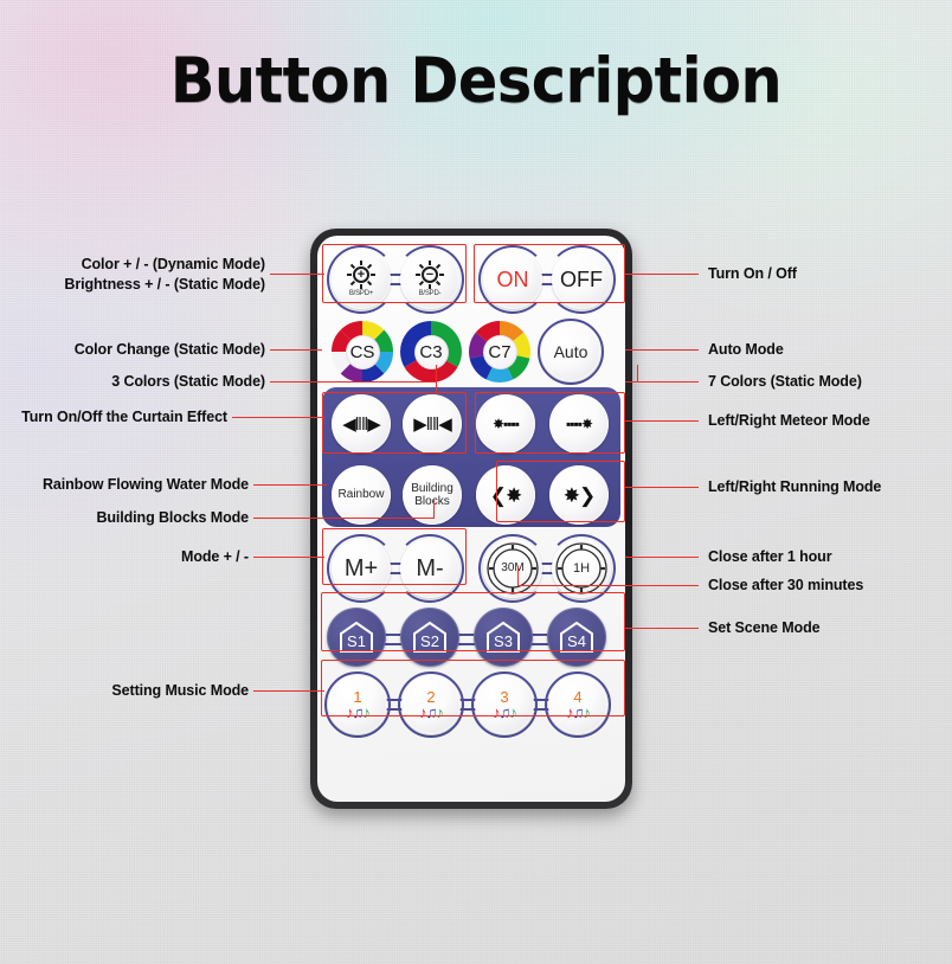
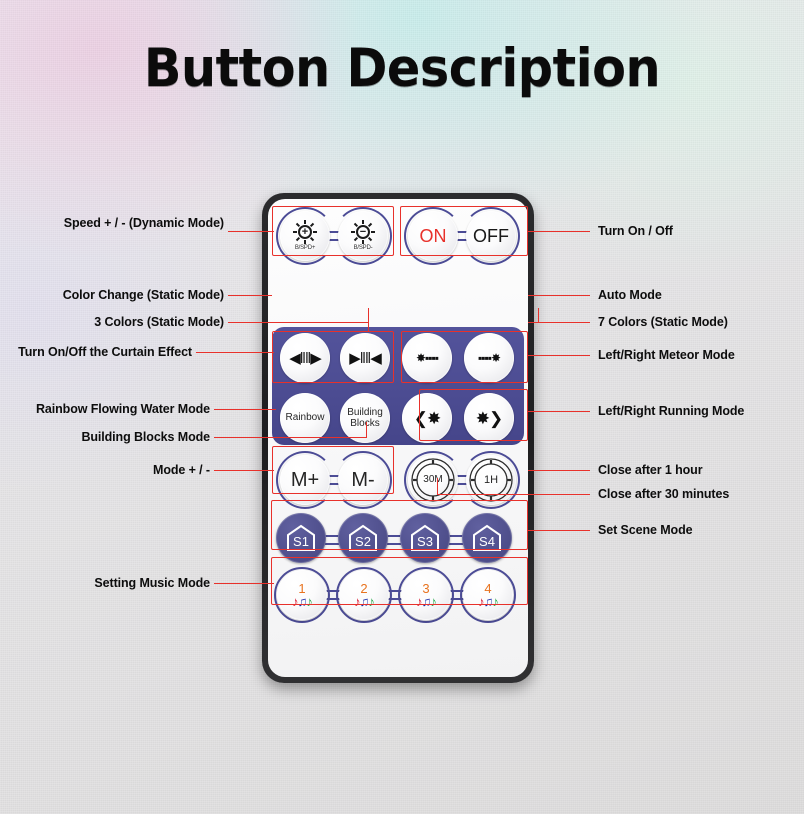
  Button Description
  +
  −
  ON
  OFF
- CS
- C3
- C7
- Auto
  ◀‖‖▶
  ▶‖‖◀
  ✸▪▪▪▪
  ▪▪▪▪✸
  Rainbow
  Building Blocks
  ❮✸
  ✸❯
  M+
  M-
  30M
  1H
  S1
  S2
  S3
  S4
  1
  ♪♫♪
  2
  ♪♫♪
  3
  ♪♫♪
  4
  ♪♫♪
- Color + / - (Dynamic Mode)
+ Speed + / - (Dynamic Mode)
- Brightness + / - (Static Mode)
  Color Change (Static Mode)
  3 Colors (Static Mode)
  Turn On/Off the Curtain Effect
  Rainbow Flowing Water Mode
  Building Blocks Mode
  Mode + / -
  Setting Music Mode
  Turn On / Off
  Auto Mode
  7 Colors (Static Mode)
  Left/Right Meteor Mode
  Left/Right Running Mode
  Close after 1 hour
  Close after 30 minutes
  Set Scene Mode
